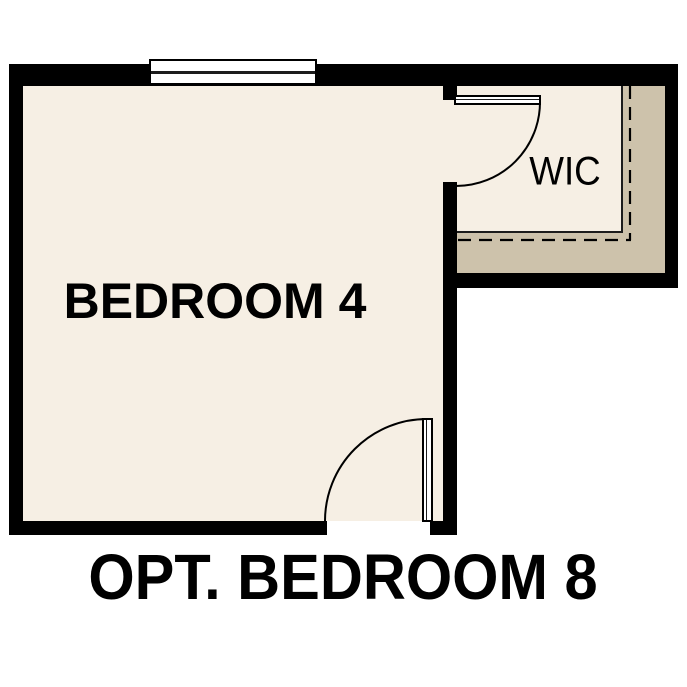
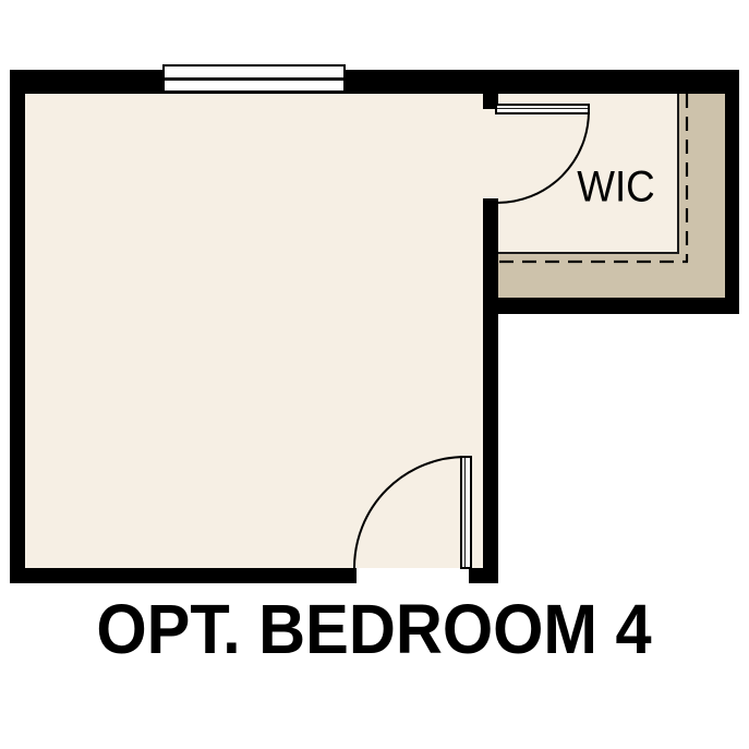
- BEDROOM 4
  WIC
- OPT. BEDROOM 8
+ OPT. BEDROOM 4
